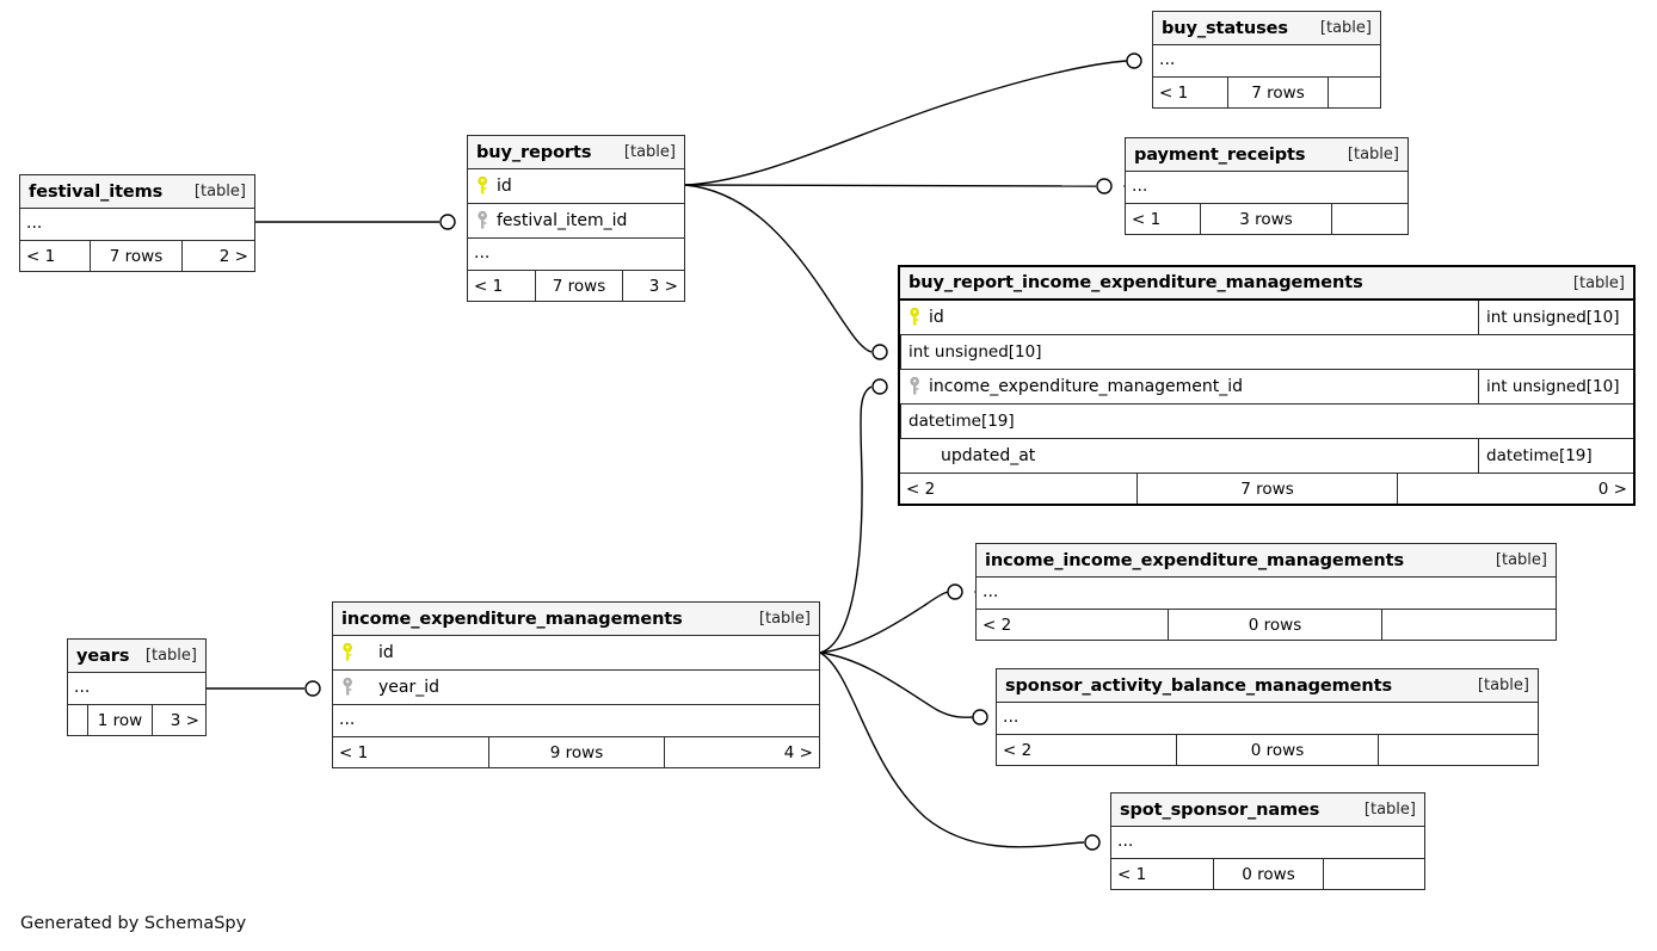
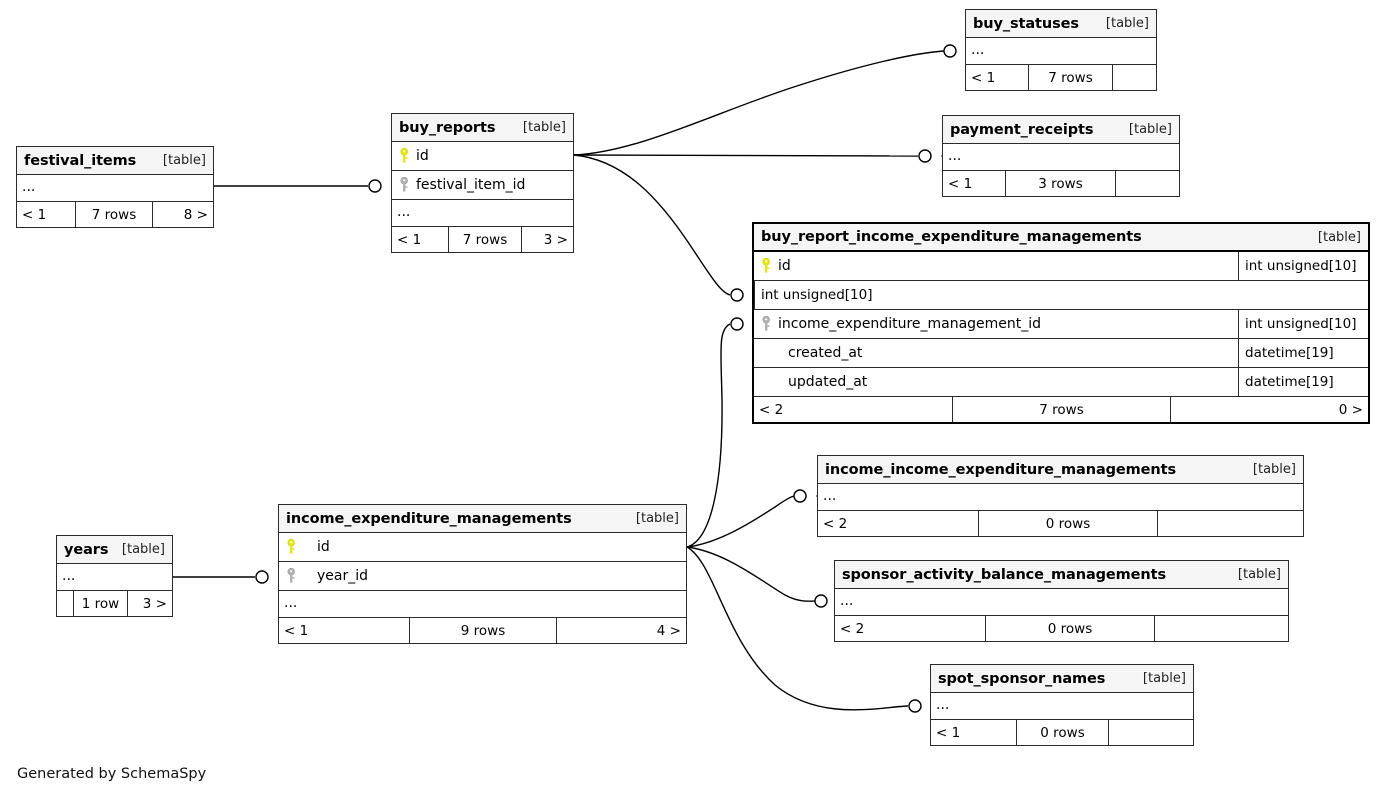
  buy_statuses
  [table]
  ...
  < 1
  7 rows
  payment_receipts
  [table]
  ...
  < 1
  3 rows
  festival_items
  [table]
  ...
  < 1
  7 rows
- 2 >
+ 8 >
  buy_reports
  [table]
  id
  festival_item_id
  ...
  < 1
  7 rows
  3 >
  buy_report_income_expenditure_managements
  [table]
  id
  int unsigned[10]
  int unsigned[10]
  income_expenditure_management_id
  int unsigned[10]
+ created_at
  datetime[19]
  updated_at
  datetime[19]
  < 2
  7 rows
  0 >
  income_income_expenditure_managements
  [table]
  ...
  < 2
  0 rows
  sponsor_activity_balance_managements
  [table]
  ...
  < 2
  0 rows
  spot_sponsor_names
  [table]
  ...
  < 1
  0 rows
  years
  [table]
  ...
  1 row
  3 >
  income_expenditure_managements
  [table]
  id
  year_id
  ...
  < 1
  9 rows
  4 >
  Generated by SchemaSpy
